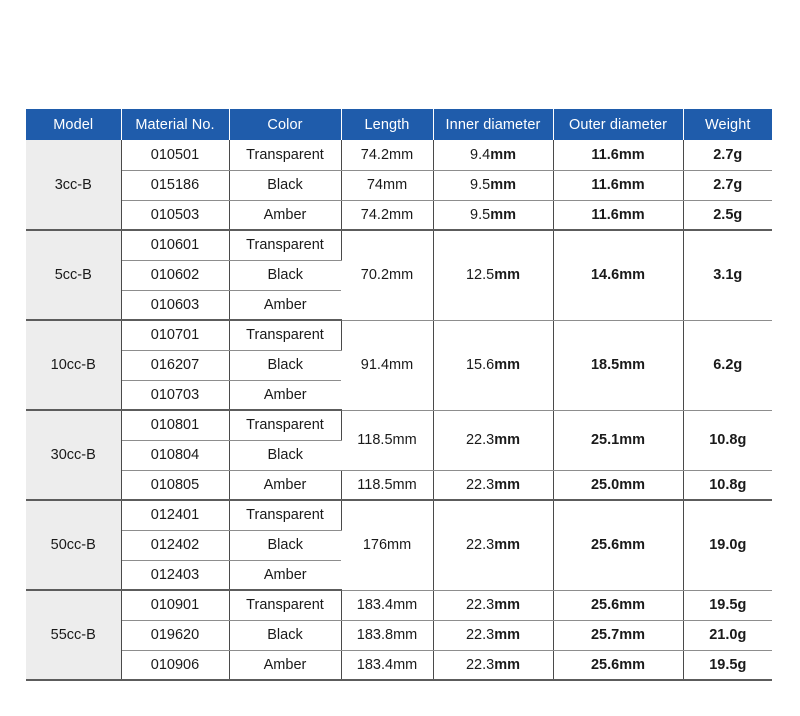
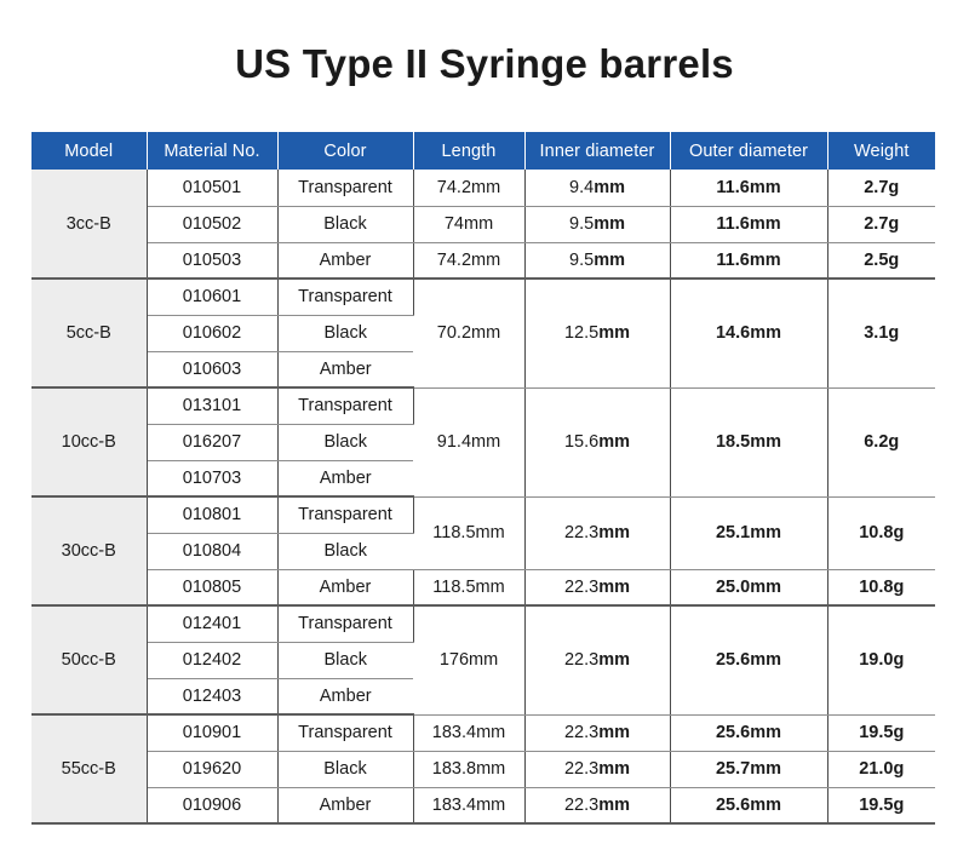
+ US Type II Syringe barrels
  Model	Material No.	Color	Length	Inner diameter	Outer diameter	Weight
  3cc-B	010501	Transparent	74.2mm	9.4mm	11.6mm	2.7g
- 015186	Black	74mm	9.5mm	11.6mm	2.7g
+ 010502	Black	74mm	9.5mm	11.6mm	2.7g
  010503	Amber	74.2mm	9.5mm	11.6mm	2.5g
  5cc-B	010601	Transparent	70.2mm	12.5mm	14.6mm	3.1g
  010602	Black
  010603	Amber
- 10cc-B	010701	Transparent	91.4mm	15.6mm	18.5mm	6.2g
+ 10cc-B	013101	Transparent	91.4mm	15.6mm	18.5mm	6.2g
  016207	Black
  010703	Amber
  30cc-B	010801	Transparent	118.5mm	22.3mm	25.1mm	10.8g
  010804	Black
  010805	Amber	118.5mm	22.3mm	25.0mm	10.8g
  50cc-B	012401	Transparent	176mm	22.3mm	25.6mm	19.0g
  012402	Black
  012403	Amber
  55cc-B	010901	Transparent	183.4mm	22.3mm	25.6mm	19.5g
  019620	Black	183.8mm	22.3mm	25.7mm	21.0g
  010906	Amber	183.4mm	22.3mm	25.6mm	19.5g
